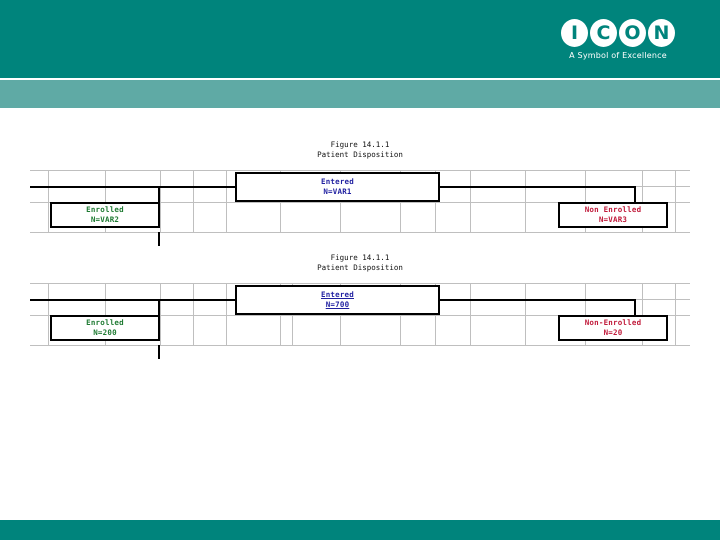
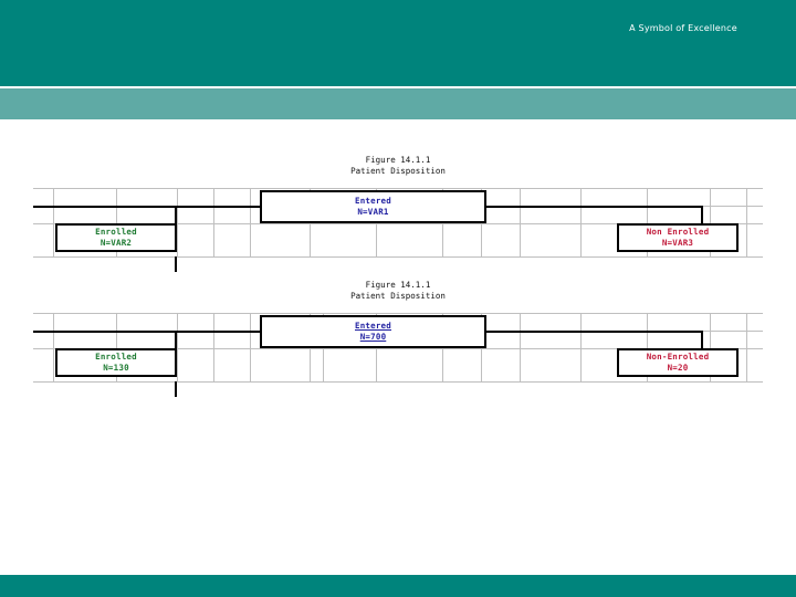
- I
- C
- O
- N
  A Symbol of Excellence
  Figure 14.1.1
  Patient Disposition
  Entered
  N=VAR1
  Enrolled
  N=VAR2
  Non Enrolled
  N=VAR3
  Figure 14.1.1
  Patient Disposition
  Entered
  N=700
  Enrolled
- N=200
+ N=130
  Non-Enrolled
  N=20
